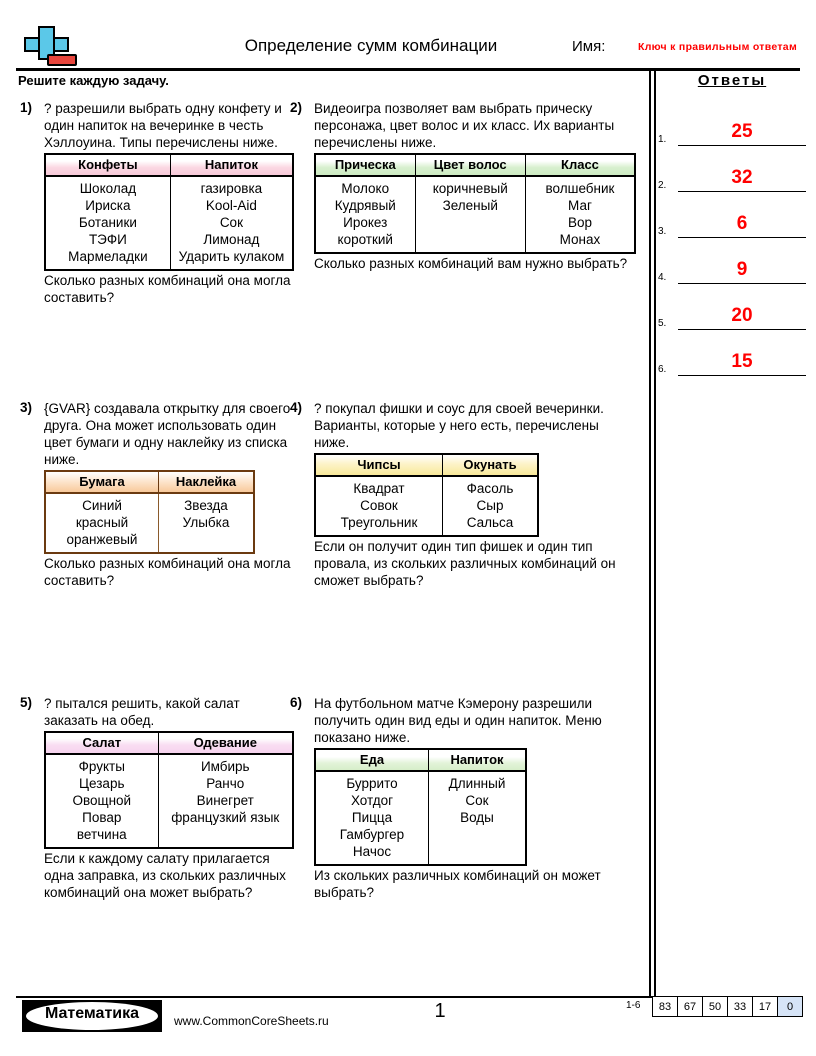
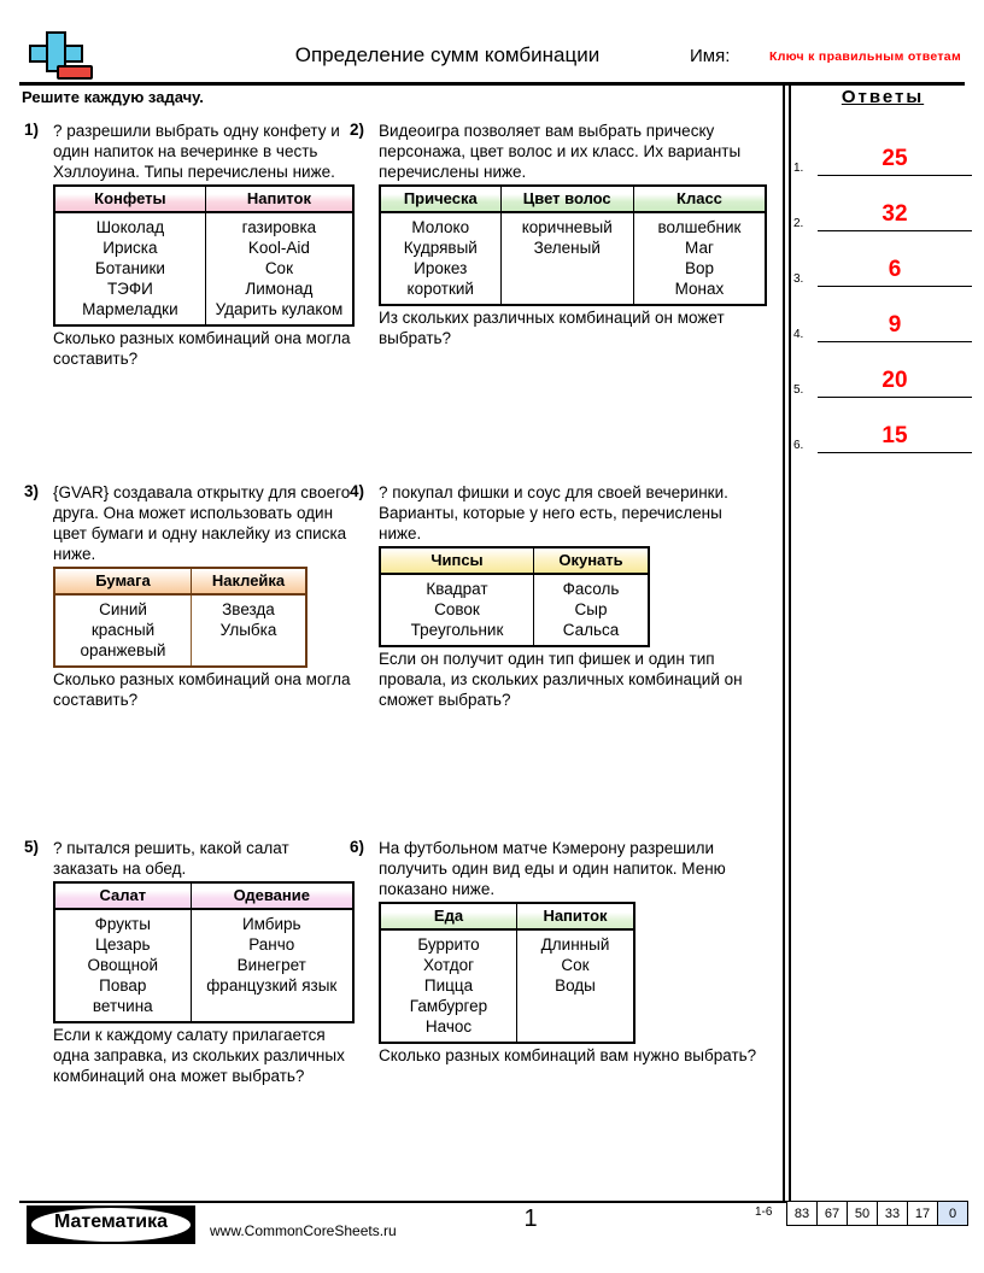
  Определение сумм комбинации
  Имя:
  Ключ к правильным ответам
  Решите каждую задачу.
  Ответы
  1.
  25
  2.
  32
  3.
  6
  4.
  9
  5.
  20
  6.
  15
  1)
  ? разрешили выбрать одну конфету и один напиток на вечеринке в честь Хэллоуина. Типы перечислены ниже.
  Конфеты	Напиток
  Шоколад Ириска Ботаники ТЭФИ Мармеладки	газировка Kool-Aid Сок Лимонад Ударить кулаком
  Сколько разных комбинаций она могла составить?
  2)
  Видеоигра позволяет вам выбрать прическу персонажа, цвет волос и их класс. Их варианты перечислены ниже.
  Прическа	Цвет волос	Класс
  Молоко Кудрявый Ирокез короткий	коричневый Зеленый	волшебник Маг Вор Монах
- Сколько разных комбинаций вам нужно выбрать?
+ Из скольких различных комбинаций он может выбрать?
  3)
  {GVAR} создавала открытку для своего друга. Она может использовать один цвет бумаги и одну наклейку из списка ниже.
  Бумага	Наклейка
  Синий красный оранжевый	Звезда Улыбка
  Сколько разных комбинаций она могла составить?
  4)
  ? покупал фишки и соус для своей вечеринки. Варианты, которые у него есть, перечислены ниже.
  Чипсы	Окунать
  Квадрат Совок Треугольник	Фасоль Сыр Сальса
  Если он получит один тип фишек и один тип провала, из скольких различных комбинаций он сможет выбрать?
  5)
  ? пытался решить, какой салат заказать на обед.
  Салат	Одевание
  Фрукты Цезарь Овощной Повар ветчина	Имбирь Ранчо Винегрет французкий язык
  Если к каждому салату прилагается одна заправка, из скольких различных комбинаций она может выбрать?
  6)
  На футбольном матче Кэмерону разрешили получить один вид еды и один напиток. Меню показано ниже.
  Еда	Напиток
  Буррито Хотдог Пицца Гамбургер Начос	Длинный Сок Воды
- Из скольких различных комбинаций он может выбрать?
+ Сколько разных комбинаций вам нужно выбрать?
  Математика
  www.CommonCoreSheets.ru
  1
  1-6
  83	67	50	33	17	0
